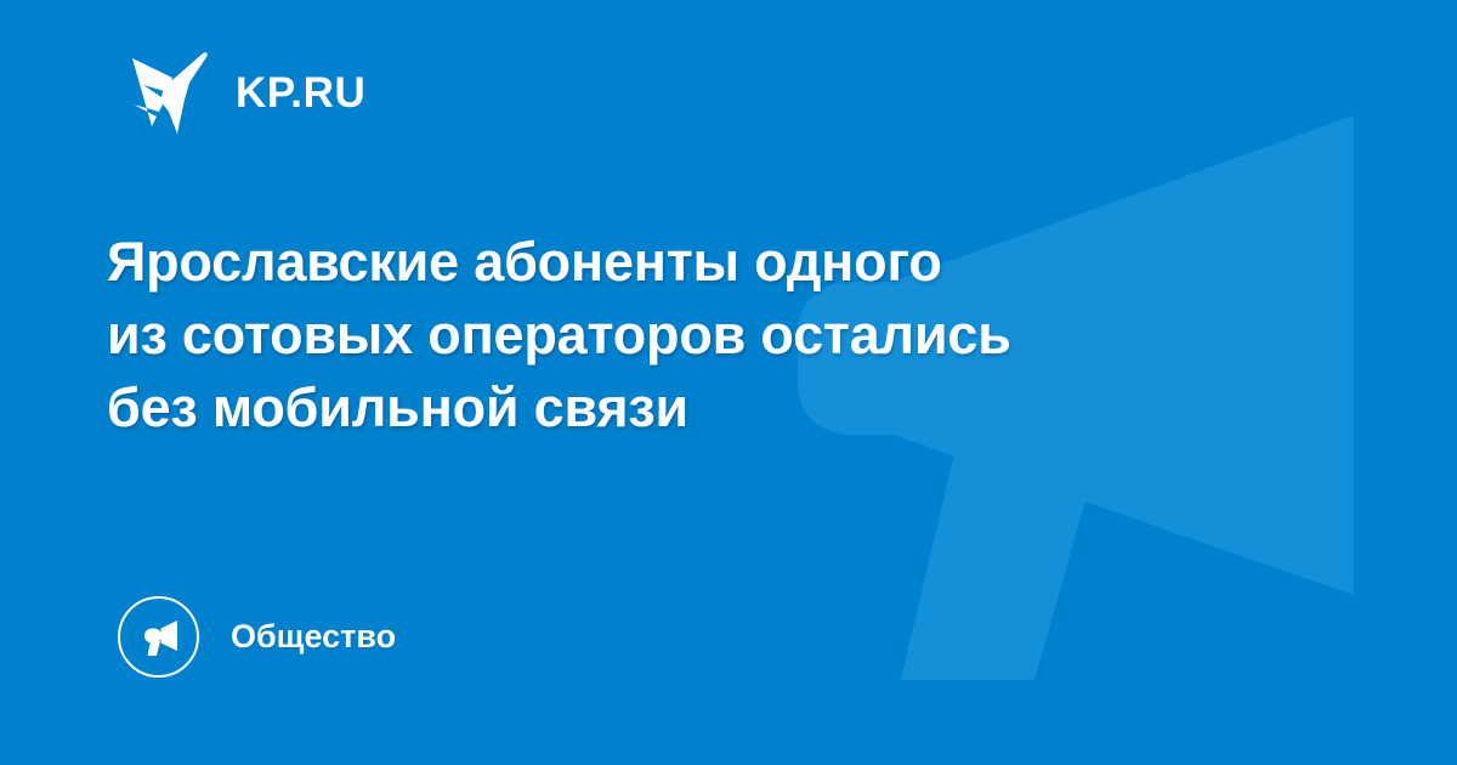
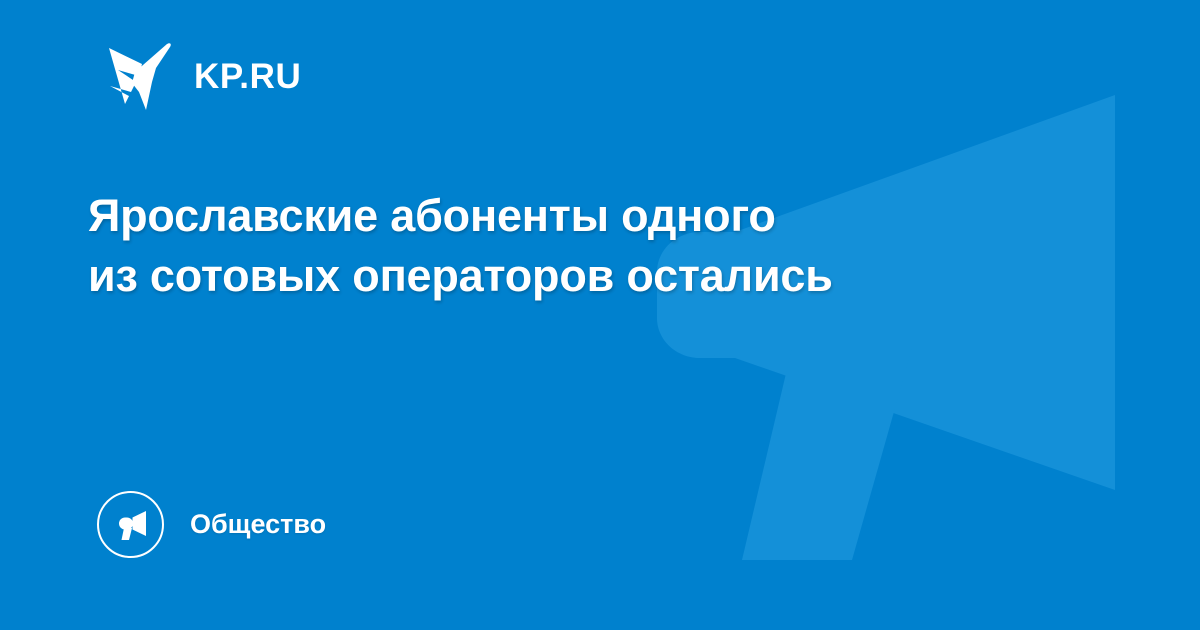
  KP.RU
  Ярославские абоненты одного
  из сотовых операторов остались
- без мобильной связи
  Общество
